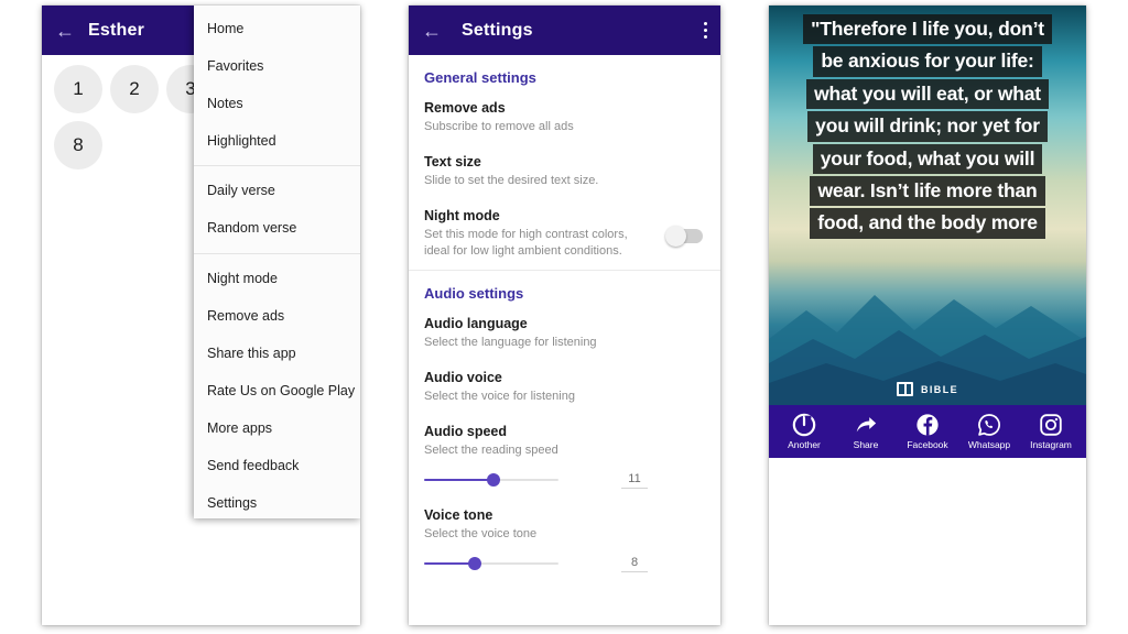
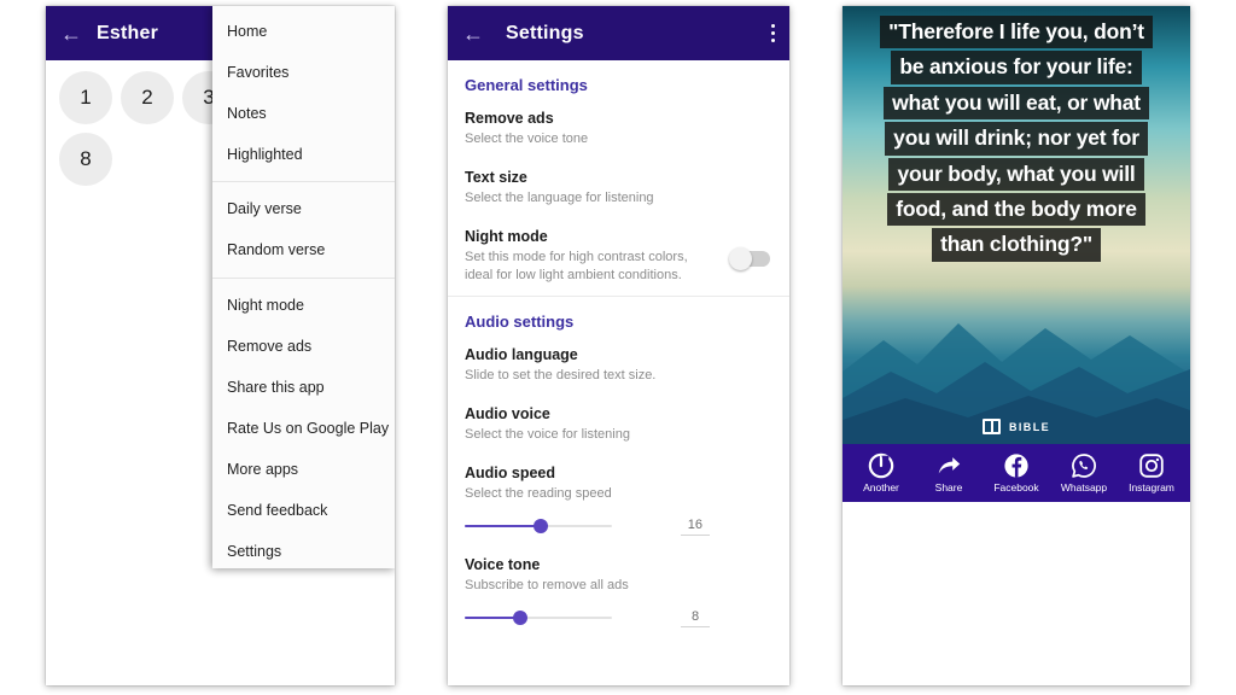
  ←
  Esther
  1
  2
  3
  8
  Home
  Favorites
  Notes
  Highlighted
  Daily verse
  Random verse
  Night mode
  Remove ads
  Share this app
  Rate Us on Google Play
  More apps
  Send feedback
  Settings
  ←
  Settings
  General settings
  Remove ads
- Subscribe to remove all ads
+ Select the voice tone
  Text size
- Slide to set the desired text size.
+ Select the language for listening
  Night mode
  Set this mode for high contrast colors, ideal for low light ambient conditions.
  Audio settings
  Audio language
- Select the language for listening
+ Slide to set the desired text size.
  Audio voice
  Select the voice for listening
  Audio speed
  Select the reading speed
- 11
+ 16
  Voice tone
- Select the voice tone
+ Subscribe to remove all ads
  8
  "Therefore I life you, don’t
  be anxious for your life:
  what you will eat, or what
  you will drink; nor yet for
- your food, what you will
+ your body, what you will
- wear. Isn’t life more than
  food, and the body more
+ than clothing?"
  BIBLE
  Another
  Share
  Facebook
  Whatsapp
  Instagram
